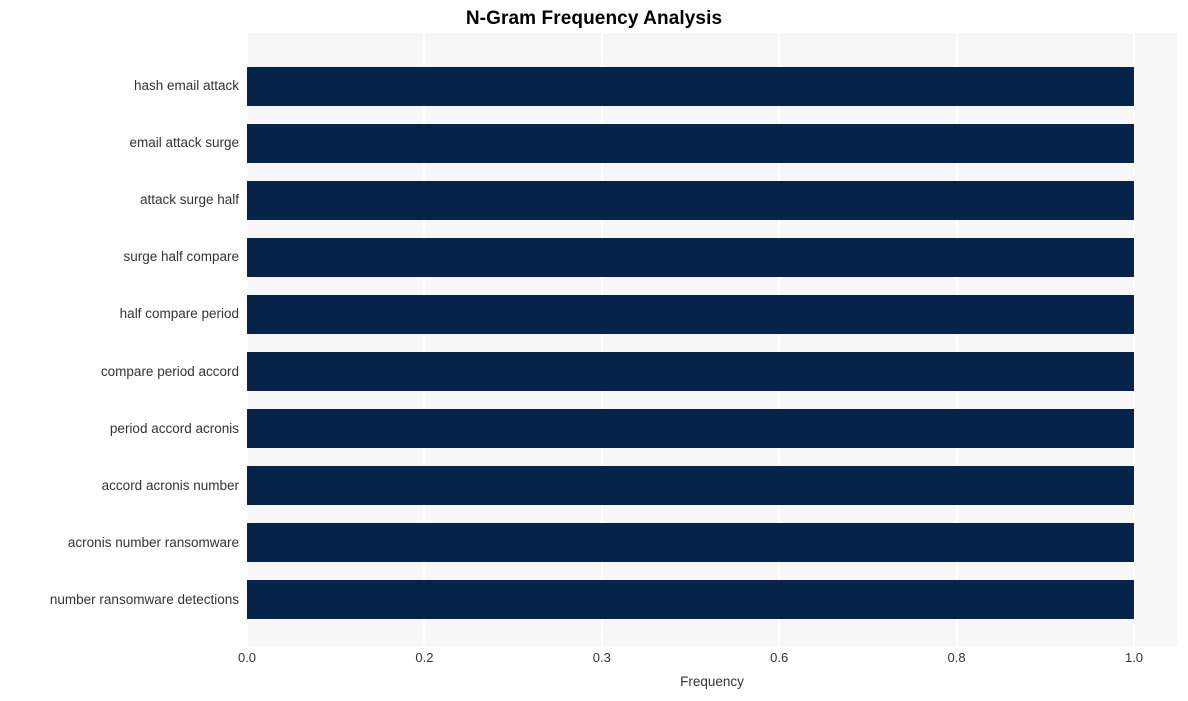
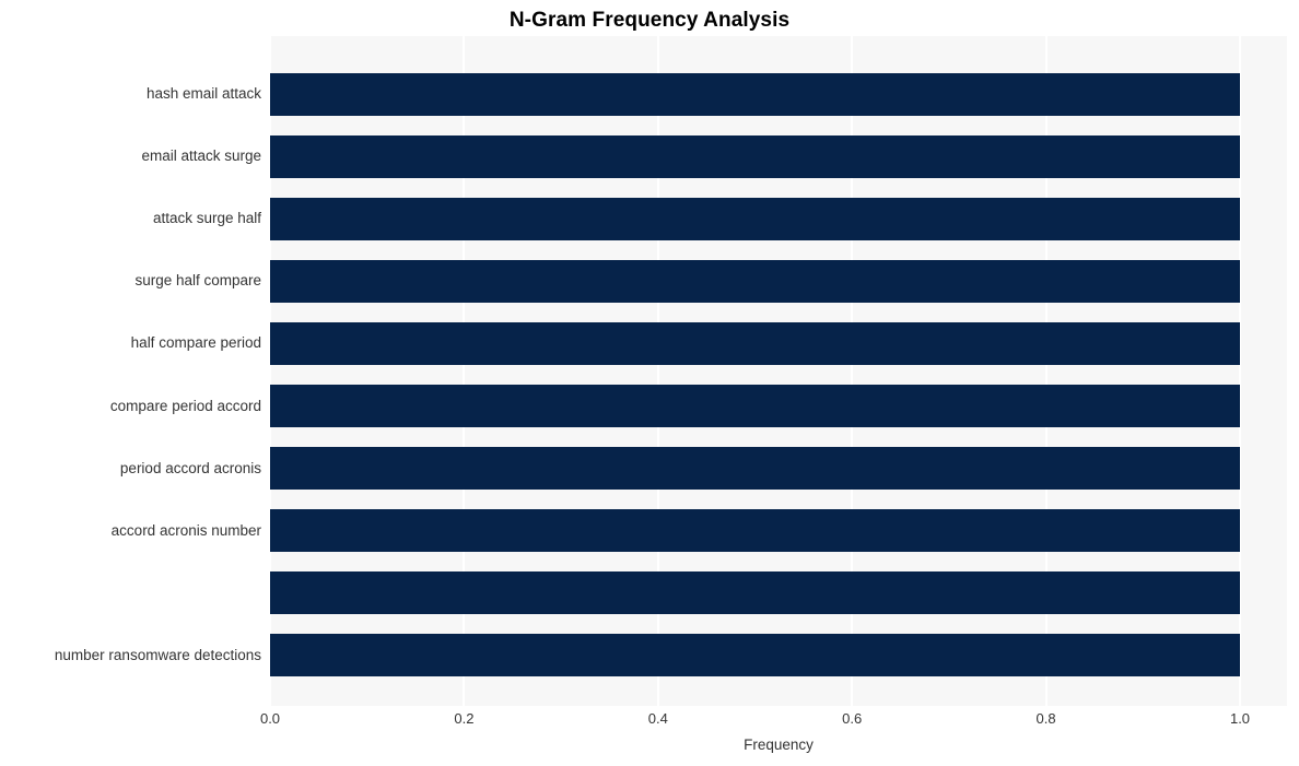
  N-Gram Frequency Analysis
  hash email attack
  email attack surge
  attack surge half
  surge half compare
  half compare period
  compare period accord
  period accord acronis
  accord acronis number
- acronis number ransomware
  number ransomware detections
  0.0
  0.2
- 0.3
+ 0.4
  0.6
  0.8
  1.0
  Frequency
